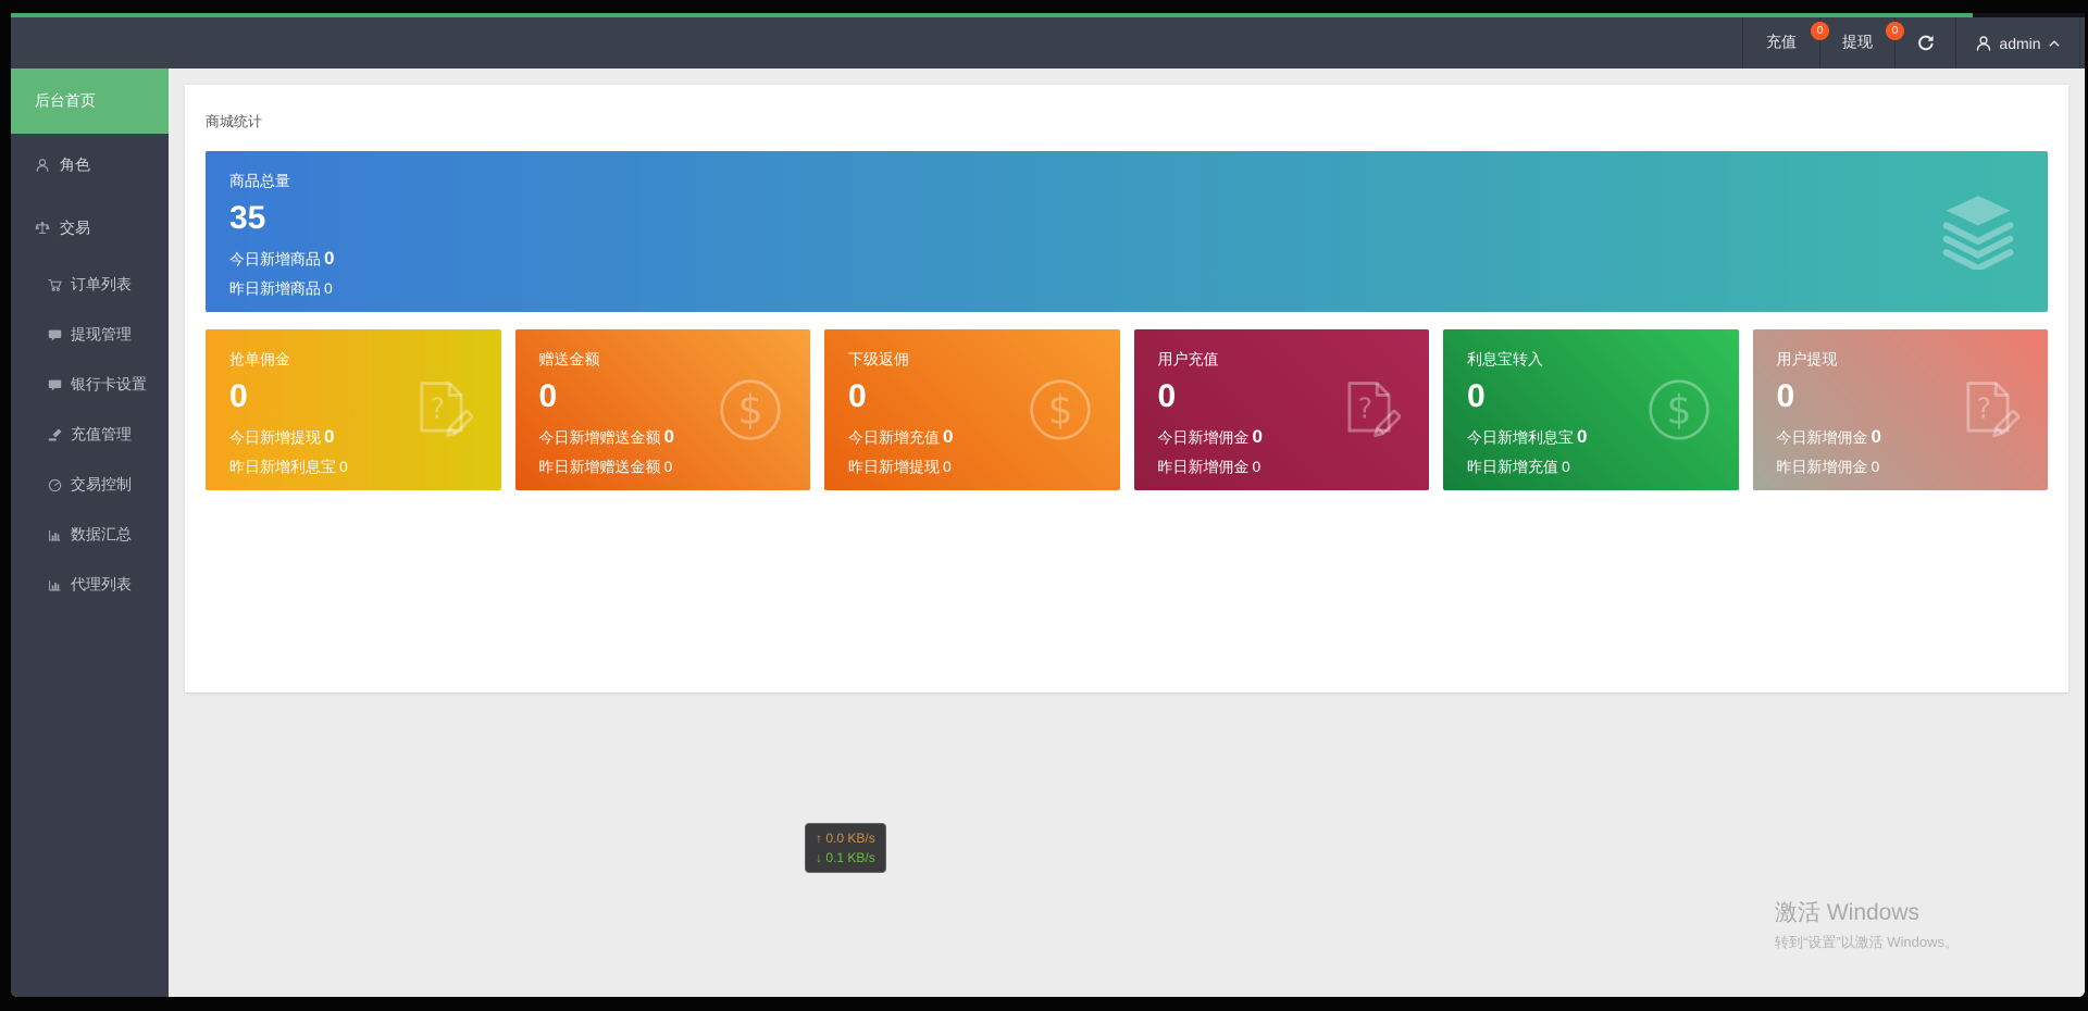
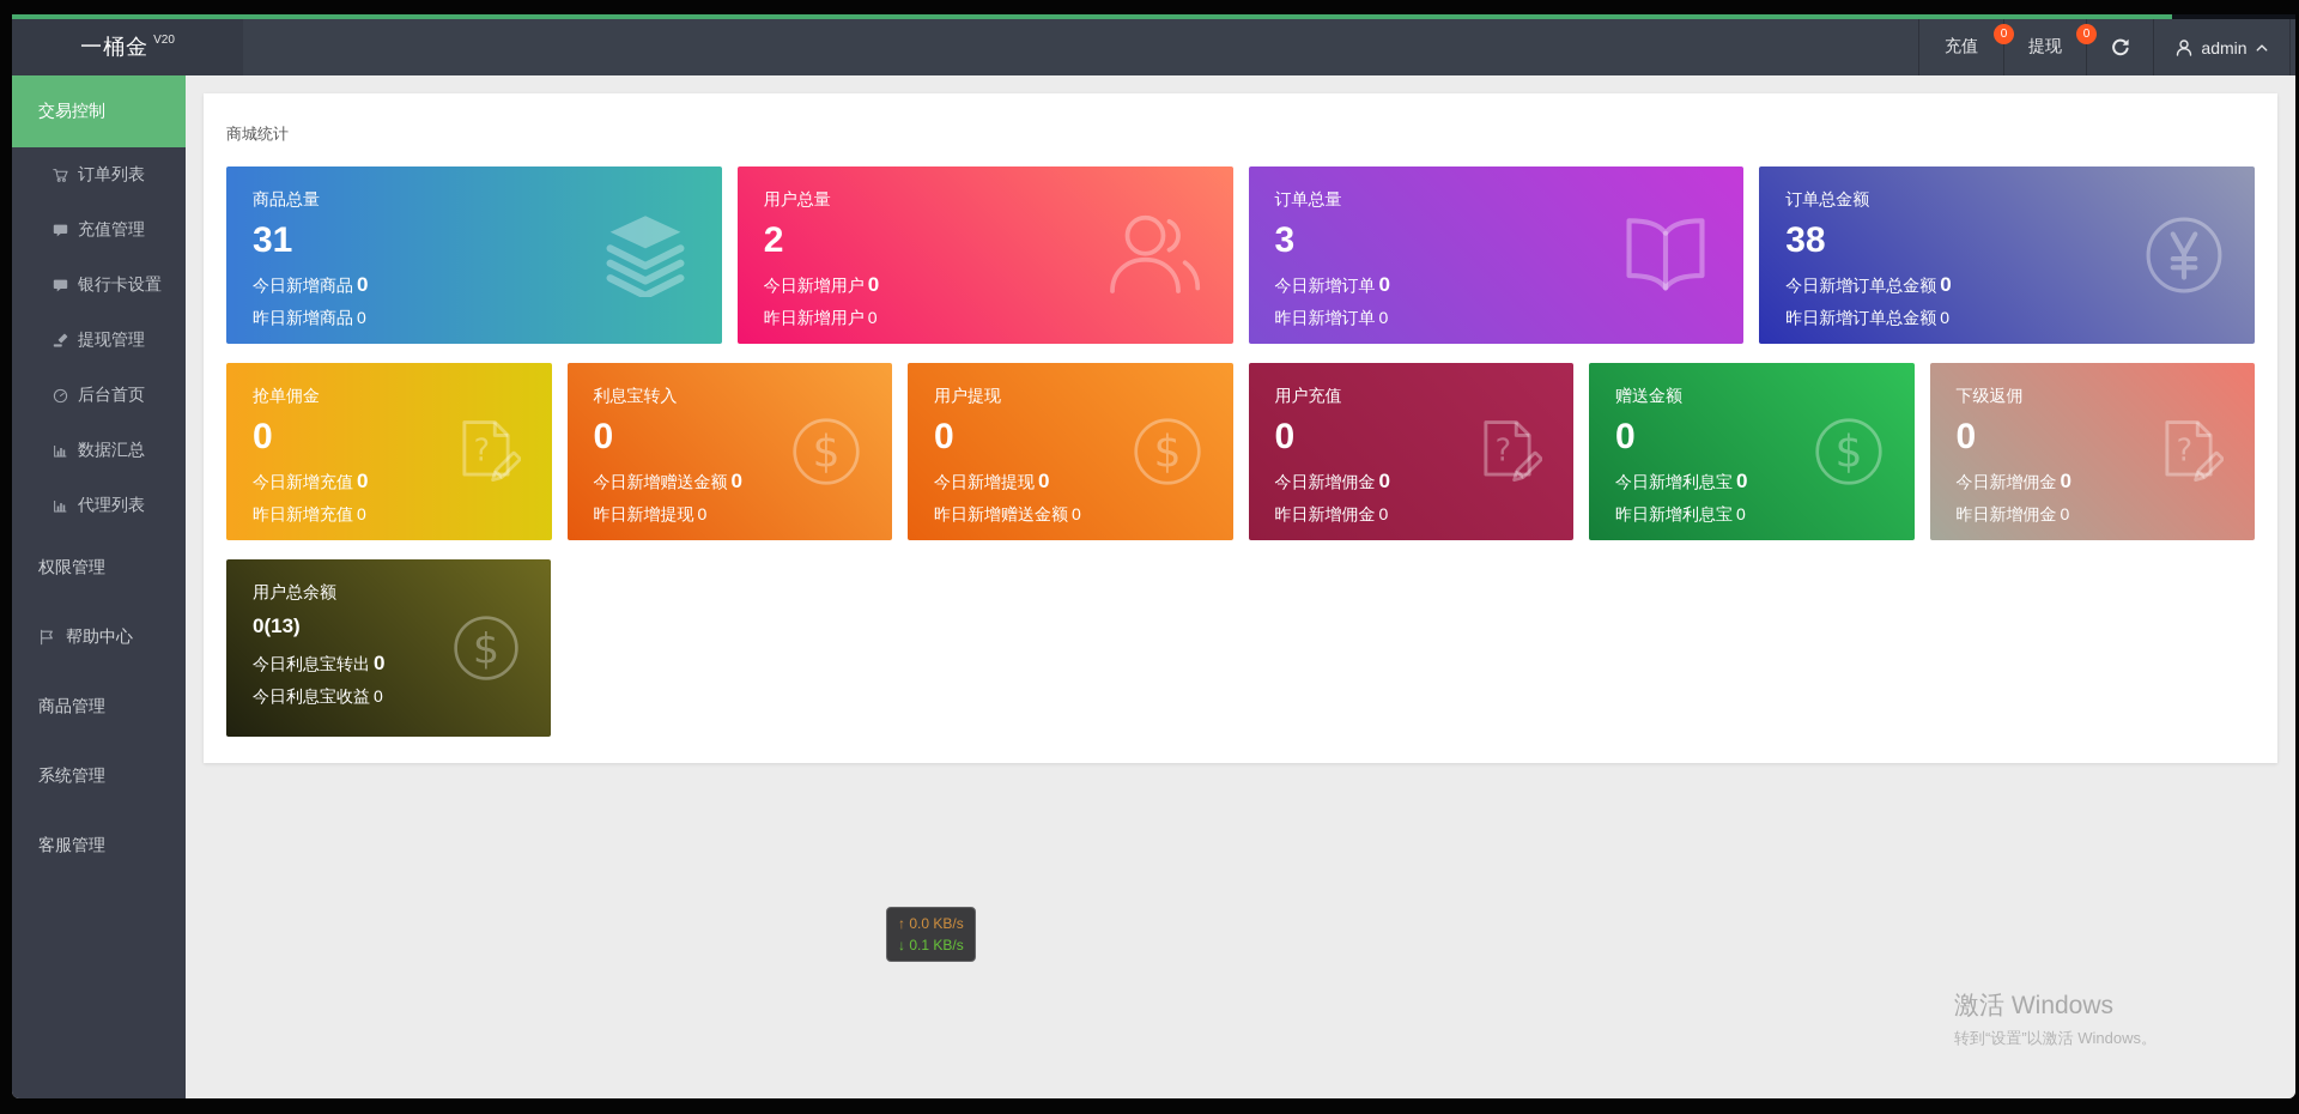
+ 一桶金
+ V20
  充值
  0
  提现
  0
  admin
- 后台首页
+ 交易控制
- 角色
- 交易
  订单列表
- 提现管理
+ 充值管理
  银行卡设置
- 充值管理
+ 提现管理
- 交易控制
+ 后台首页
  数据汇总
  代理列表
+ 权限管理
+ 帮助中心
+ 商品管理
+ 系统管理
+ 客服管理
  商城统计
  商品总量
- 35
+ 31
  今日新增商品 0
  昨日新增商品 0
+ 用户总量
+ 2
+ 今日新增用户 0
+ 昨日新增用户 0
+ 订单总量
+ 3
+ 今日新增订单 0
+ 昨日新增订单 0
+ 订单总金额
+ 38
+ 今日新增订单总金额 0
+ 昨日新增订单总金额 0
  抢单佣金
  0
- 今日新增提现 0
+ 今日新增充值 0
- 昨日新增利息宝 0
+ 昨日新增充值 0
- 赠送金额
+ 利息宝转入
  0
  今日新增赠送金额 0
- 昨日新增赠送金额 0
+ 昨日新增提现 0
- 下级返佣
+ 用户提现
  0
- 今日新增充值 0
+ 今日新增提现 0
- 昨日新增提现 0
+ 昨日新增赠送金额 0
  用户充值
  0
  今日新增佣金 0
  昨日新增佣金 0
- 利息宝转入
+ 赠送金额
  0
  今日新增利息宝 0
- 昨日新增充值 0
+ 昨日新增利息宝 0
- 用户提现
+ 下级返佣
  0
  今日新增佣金 0
  昨日新增佣金 0
+ 用户总余额
+ 0(13)
+ 今日利息宝转出 0
+ 今日利息宝收益 0
  ↑ 0.0 KB/s
  ↓ 0.1 KB/s
  激活 Windows
  转到“设置”以激活 Windows。
